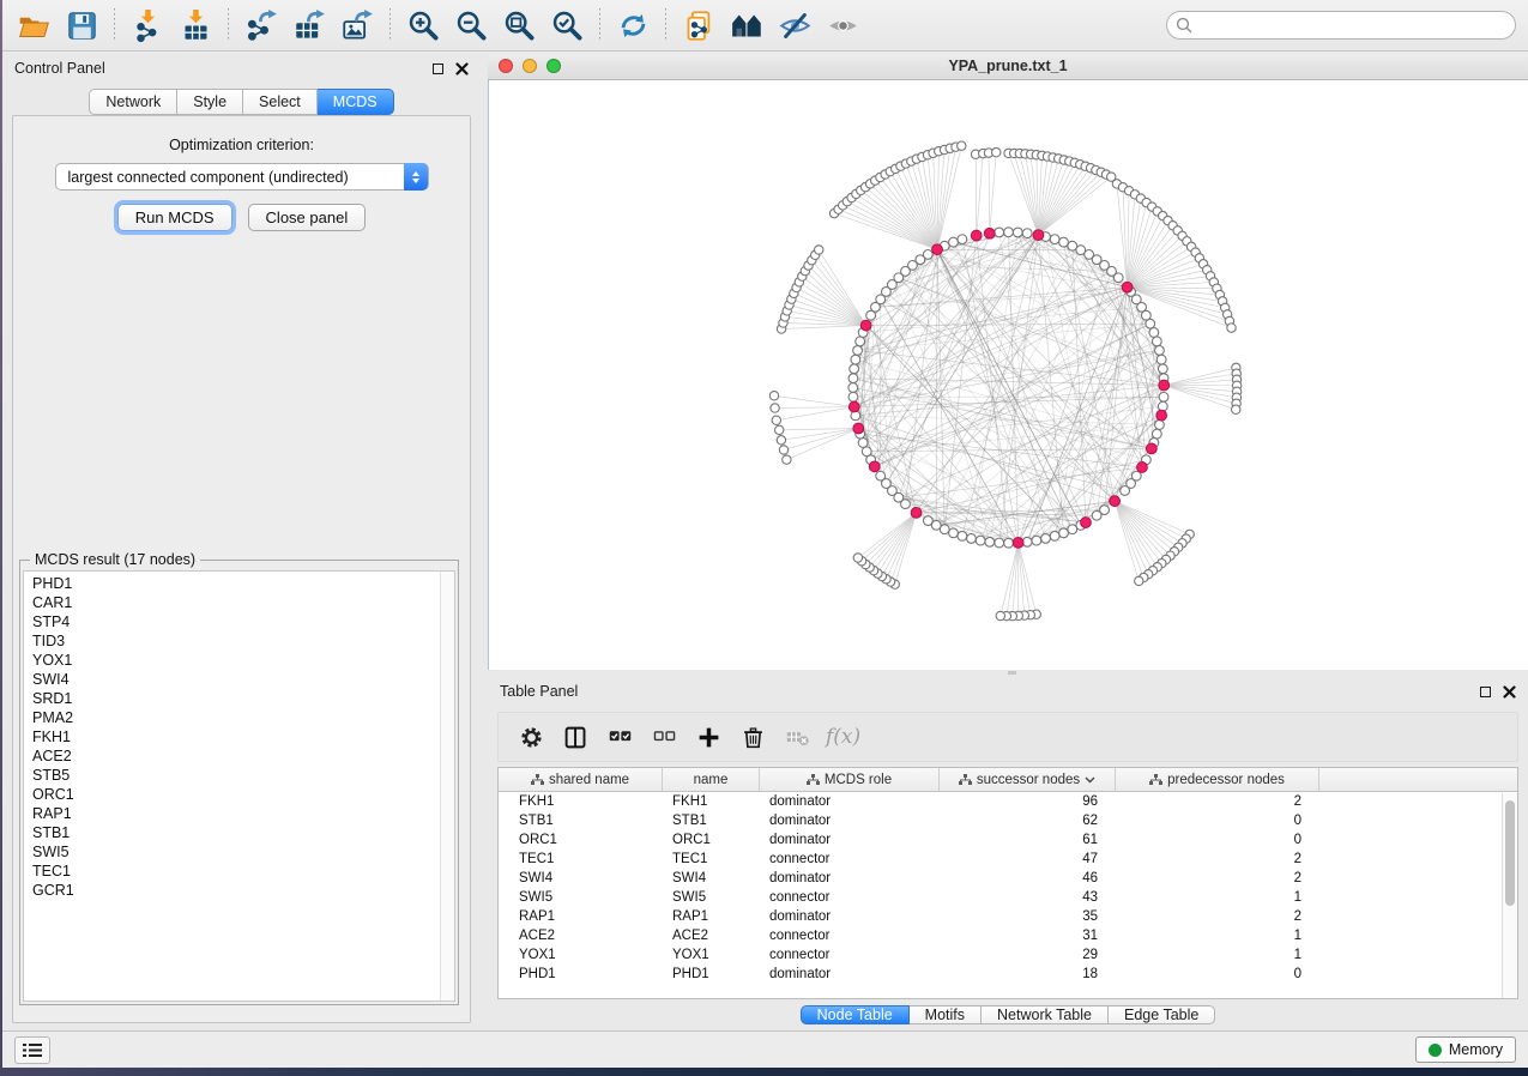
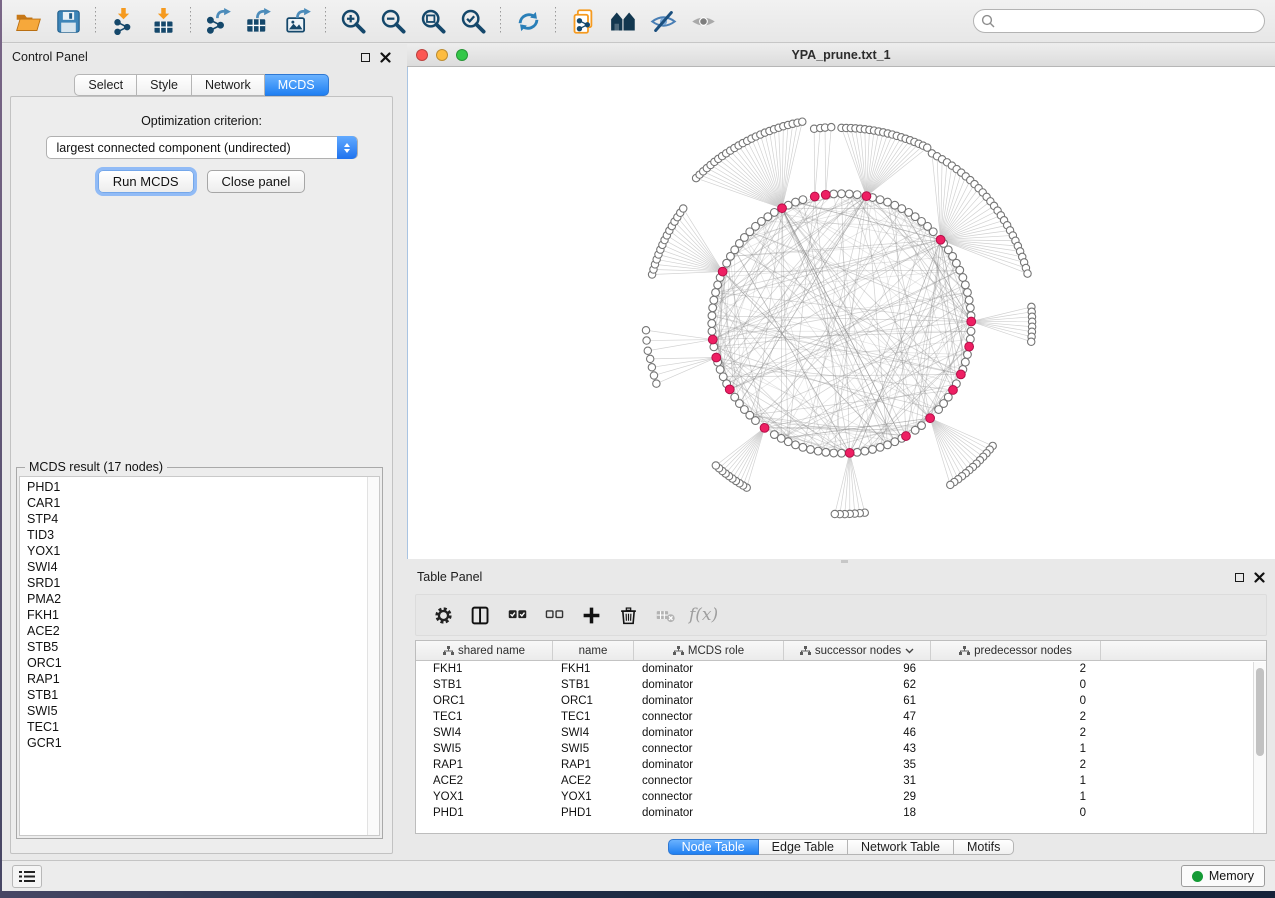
  Control Panel
- Network
+ Select
  Style
- Select
+ Network
  MCDS
  Optimization criterion:
  largest connected component (undirected)
  Run MCDS
  Close panel
  MCDS result (17 nodes)
  PHD1
  CAR1
  STP4
  TID3
  YOX1
  SWI4
  SRD1
  PMA2
  FKH1
  ACE2
  STB5
  ORC1
  RAP1
  STB1
  SWI5
  TEC1
  GCR1
  YPA_prune.txt_1
  Table Panel
  f(x)
  shared name
  name
  MCDS role
  successor nodes
  predecessor nodes
  FKH1
  FKH1
  dominator
  96
  2
  STB1
  STB1
  dominator
  62
  0
  ORC1
  ORC1
  dominator
  61
  0
  TEC1
  TEC1
  connector
  47
  2
  SWI4
  SWI4
  dominator
  46
  2
  SWI5
  SWI5
  connector
  43
  1
  RAP1
  RAP1
  dominator
  35
  2
  ACE2
  ACE2
  connector
  31
  1
  YOX1
  YOX1
  connector
  29
  1
  PHD1
  PHD1
  dominator
  18
  0
  Node Table
- Motifs
+ Edge Table
  Network Table
- Edge Table
+ Motifs
  Memory
